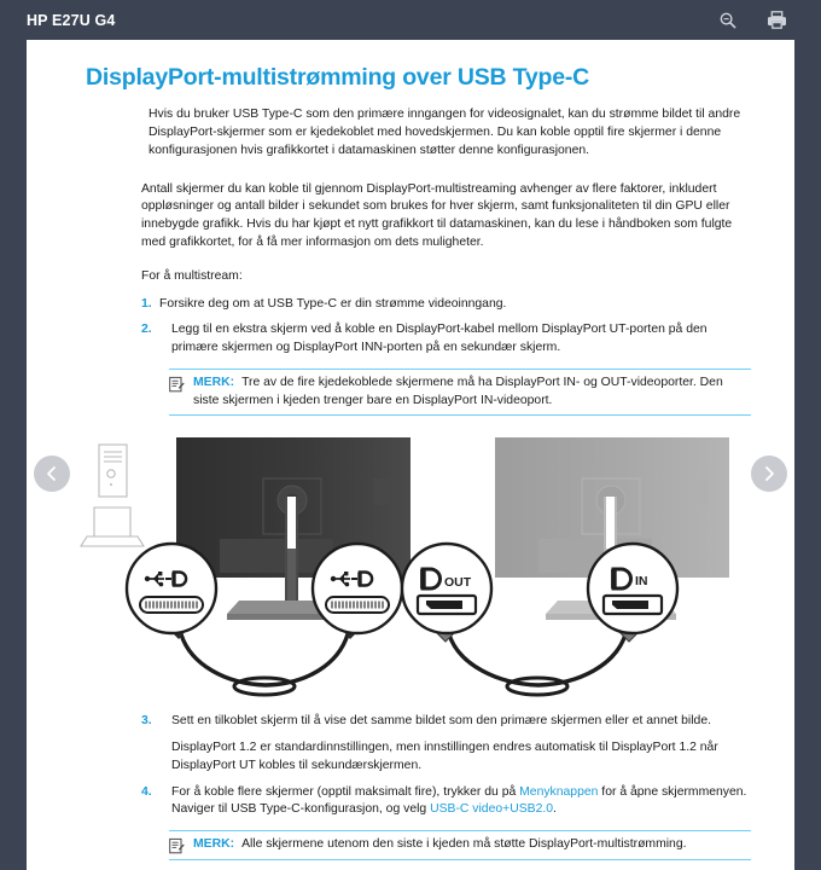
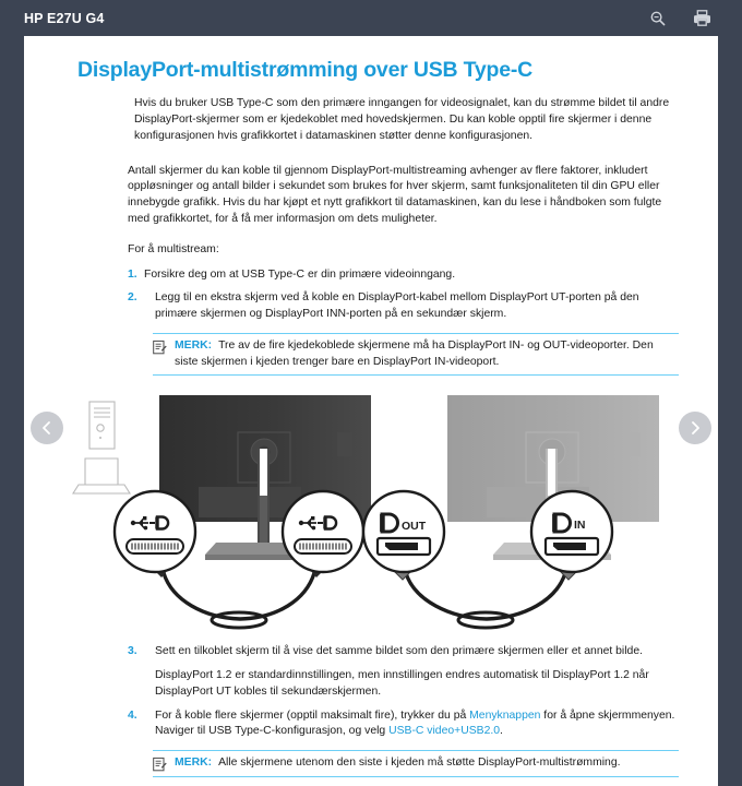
  HP E27U G4
  DisplayPort-multistrømming over USB Type-C
  Hvis du bruker USB Type-C som den primære inngangen for videosignalet, kan du strømme bildet til andre DisplayPort-skjermer som er kjedekoblet med hovedskjermen. Du kan koble opptil fire skjermer i denne konfigurasjonen hvis grafikkortet i datamaskinen støtter denne konfigurasjonen.
  Antall skjermer du kan koble til gjennom DisplayPort-multistreaming avhenger av flere faktorer, inkludert oppløsninger og antall bilder i sekundet som brukes for hver skjerm, samt funksjonaliteten til din GPU eller innebygde grafikk. Hvis du har kjøpt et nytt grafikkort til datamaskinen, kan du lese i håndboken som fulgte med grafikkortet, for å få mer informasjon om dets muligheter.
  For å multistream:
  1.
- Forsikre deg om at USB Type-C er din strømme videoinngang.
+ Forsikre deg om at USB Type-C er din primære videoinngang.
  2.
  Legg til en ekstra skjerm ved å koble en DisplayPort-kabel mellom DisplayPort UT-porten på den primære skjermen og DisplayPort INN-porten på en sekundær skjerm.
  MERK: Tre av de fire kjedekoblede skjermene må ha DisplayPort IN- og OUT-videoporter. Den siste skjermen i kjeden trenger bare en DisplayPort IN-videoport.
  OUT
  IN
  3.
  Sett en tilkoblet skjerm til å vise det samme bildet som den primære skjermen eller et annet bilde.
  DisplayPort 1.2 er standardinnstillingen, men innstillingen endres automatisk til DisplayPort 1.2 når DisplayPort UT kobles til sekundærskjermen.
  4.
  For å koble flere skjermer (opptil maksimalt fire), trykker du på Menyknappen for å åpne skjermmenyen. Naviger til USB Type-C-konfigurasjon, og velg USB-C video+USB2.0.
  MERK: Alle skjermene utenom den siste i kjeden må støtte DisplayPort-multistrømming.
